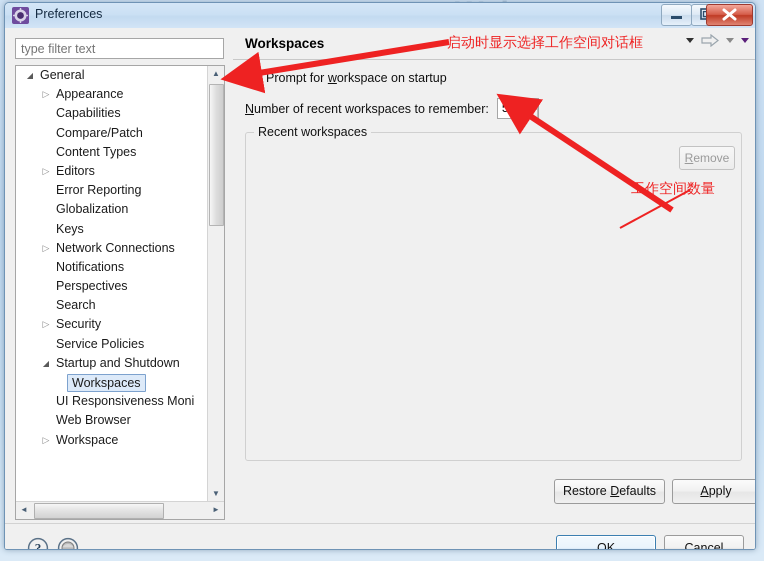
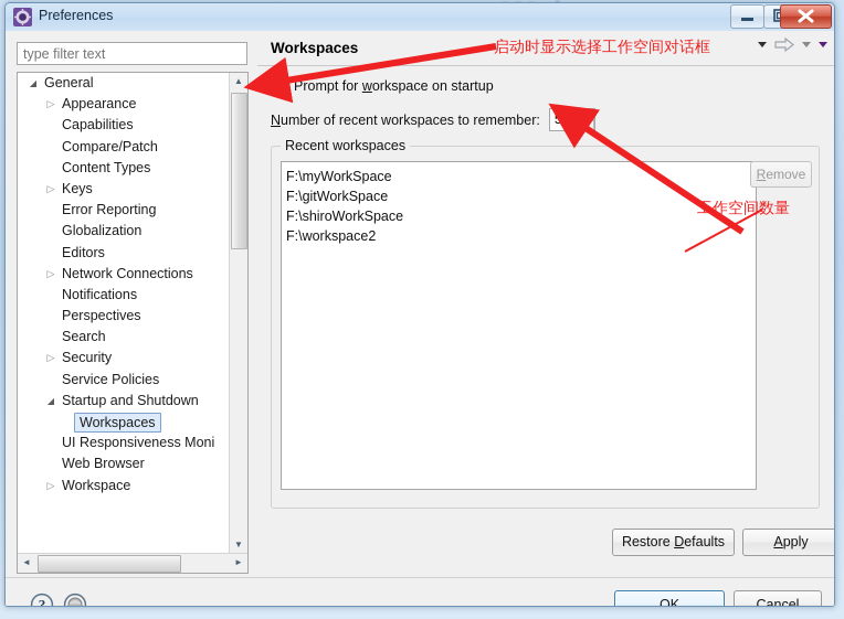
  Preferences
  type filter text
  ◢
  General
  ▷
  Appearance
  Capabilities
  Compare/Patch
  Content Types
  ▷
- Editors
+ Keys
  Error Reporting
  Globalization
- Keys
+ Editors
  ▷
  Network Connections
  Notifications
  Perspectives
  Search
  ▷
  Security
  Service Policies
  ◢
  Startup and Shutdown
  Workspaces
  UI Responsiveness Moni
  Web Browser
  ▷
  Workspace
  ▲
  ▼
  ◄
  ►
  Workspaces
  Prompt for workspace on startup
  Number of recent workspaces to remember:
  5
  Recent workspaces
+ F:\myWorkSpace
+ F:\gitWorkSpace
+ F:\shiroWorkSpace
+ F:\workspace2
  Remove
  Restore Defaults
  Apply
  ?
  OK
  Cancel
  启动时显示选择工作空间对话框
  工作空间数量
